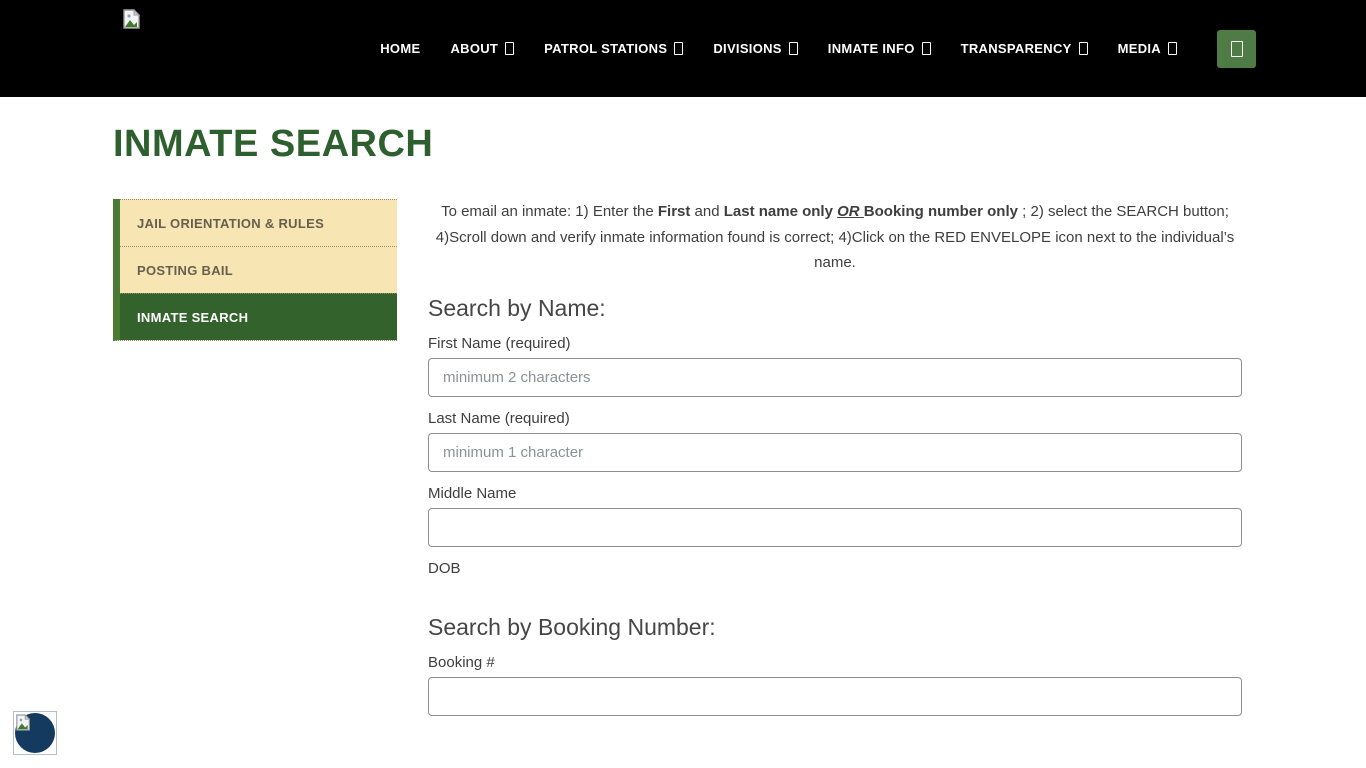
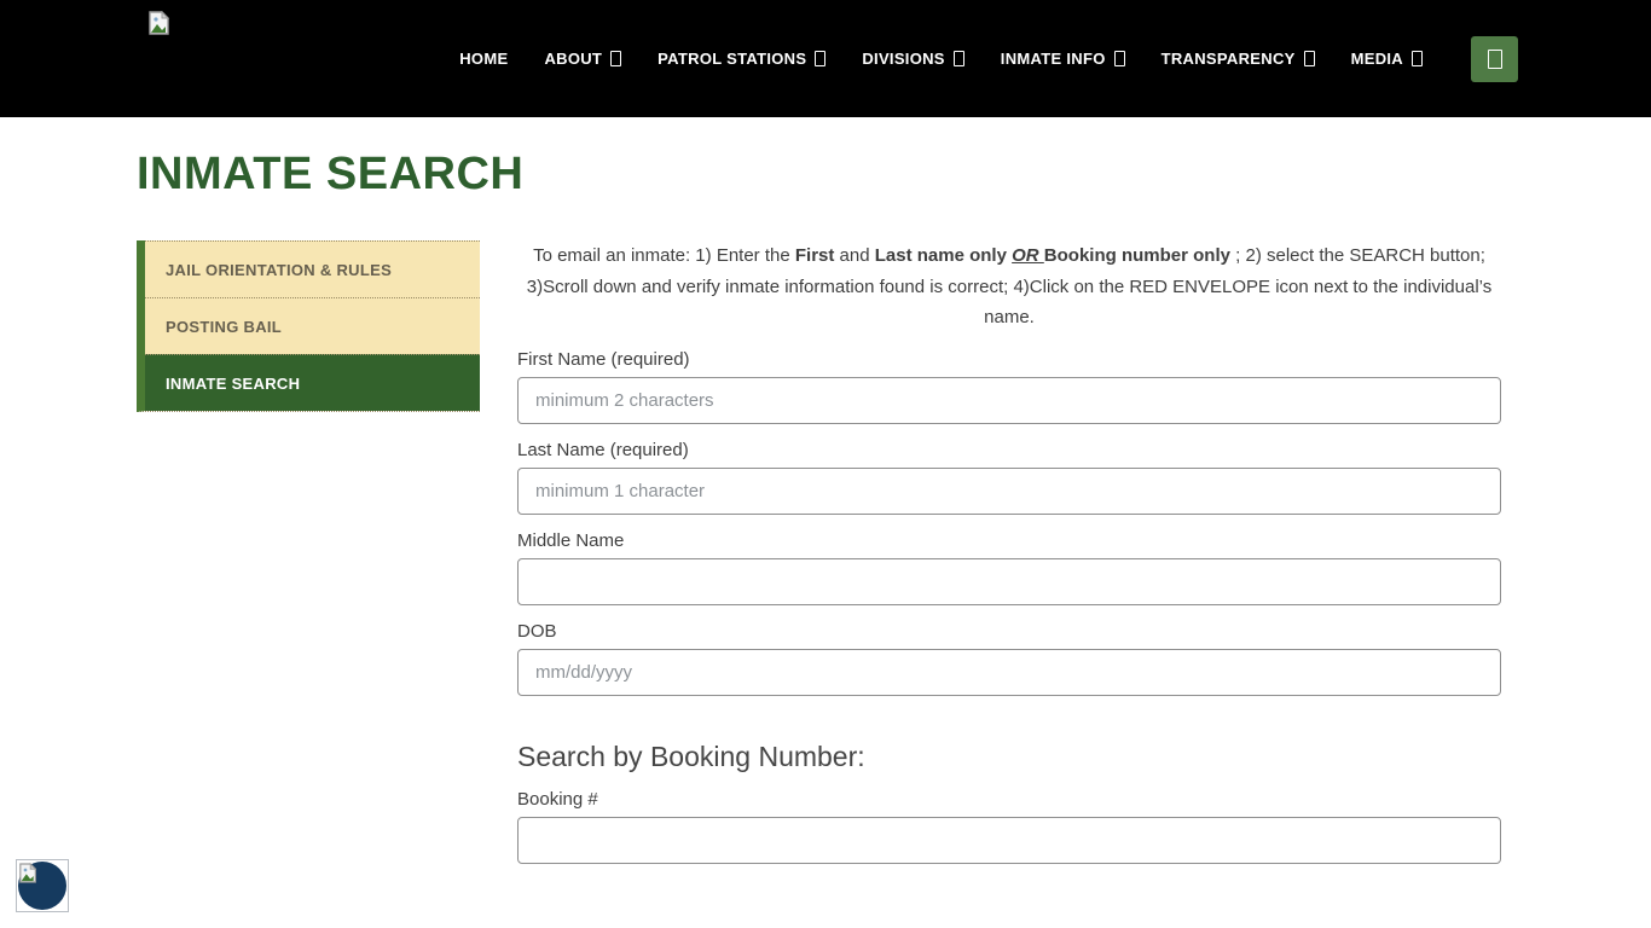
  HOME
  ABOUT
  PATROL STATIONS
  DIVISIONS
  INMATE INFO
  TRANSPARENCY
  MEDIA
  INMATE SEARCH
  JAIL ORIENTATION & RULES
  POSTING BAIL
  INMATE SEARCH
- To email an inmate: 1) Enter the First and Last name only OR Booking number only ; 2) select the SEARCH button; 4)Scroll down and verify inmate information found is correct; 4)Click on the RED ENVELOPE icon next to the individual’s name.
+ To email an inmate: 1) Enter the First and Last name only OR Booking number only ; 2) select the SEARCH button; 3)Scroll down and verify inmate information found is correct; 4)Click on the RED ENVELOPE icon next to the individual’s name.
- Search by Name:
  First Name (required)
  minimum 2 characters
  Last Name (required)
  minimum 1 character
  Middle Name
  DOB
+ mm/dd/yyyy
  Search by Booking Number:
  Booking #
